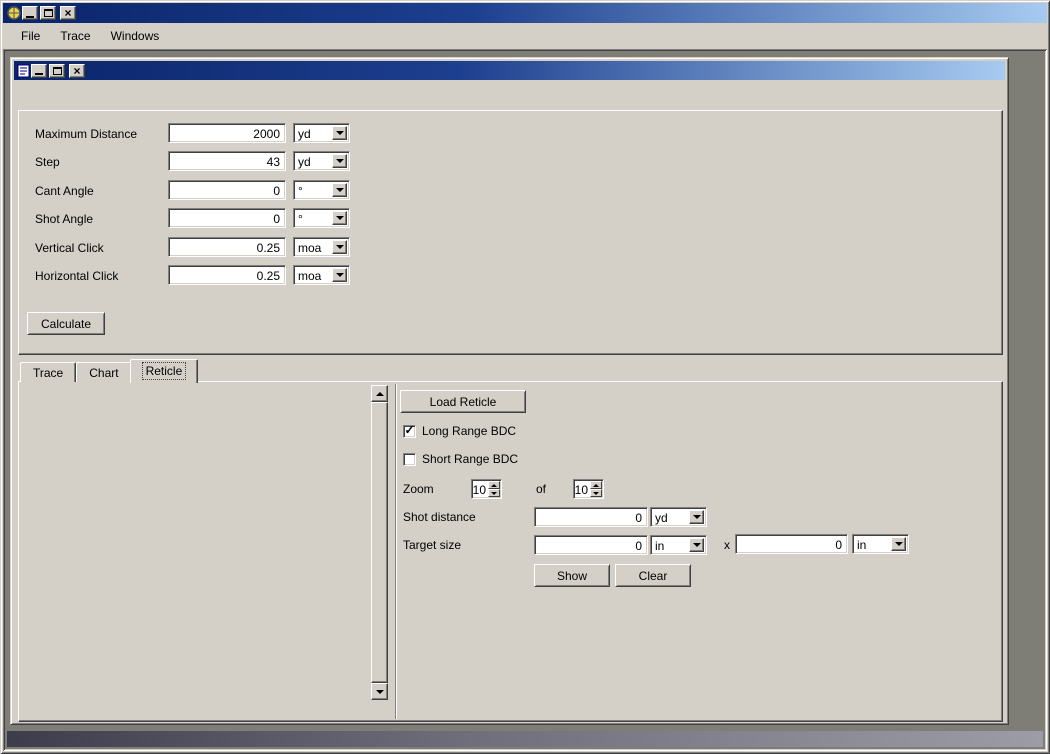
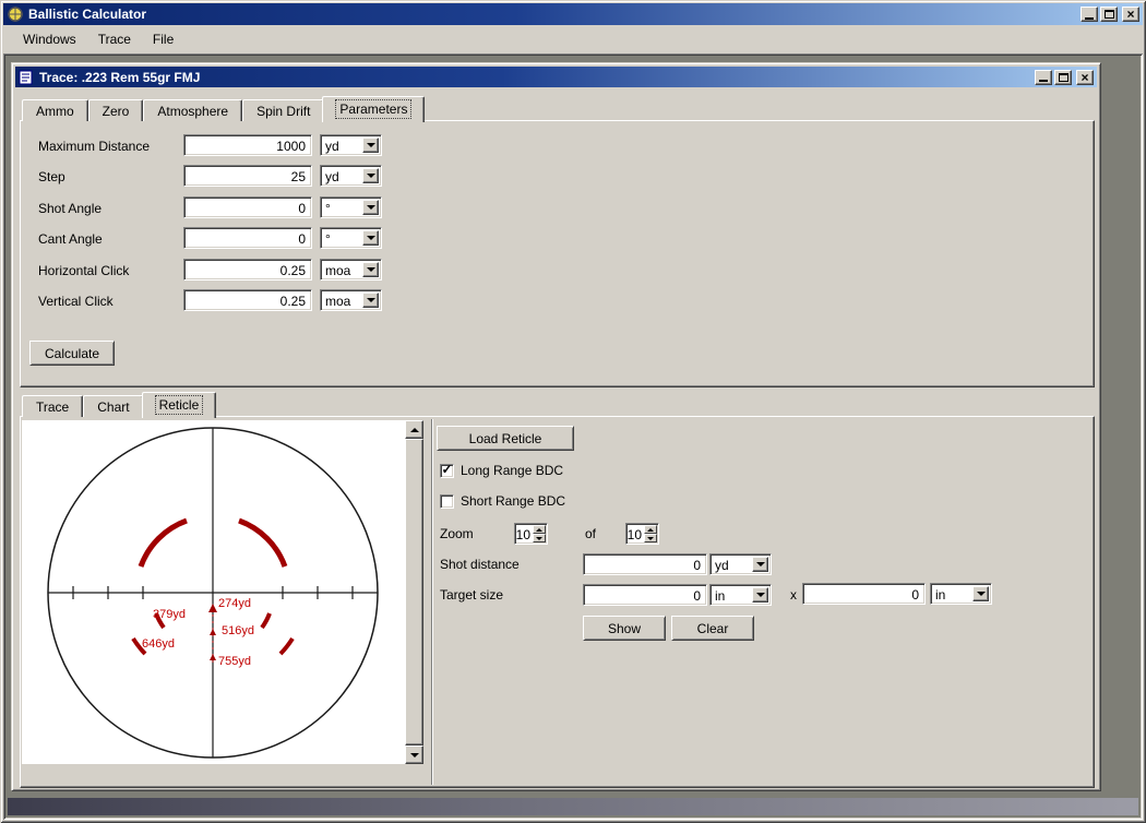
+ Ballistic Calculator
  ×
- File
+ Windows
  Trace
- Windows
+ File
+ Trace: .223 Rem 55gr FMJ
  ×
+ Ammo
+ Zero
+ Atmosphere
+ Spin Drift
+ Parameters
  Maximum Distance
- 2000
+ 1000
  yd
  Step
- 43
+ 25
  yd
- Cant Angle
+ Shot Angle
  0
  °
- Shot Angle
+ Cant Angle
  0
  °
- Vertical Click
+ Horizontal Click
  0.25
  moa
- Horizontal Click
+ Vertical Click
  0.25
  moa
  Calculate
  Trace
  Chart
  Reticle
+ 274yd
+ 379yd
+ 516yd
+ 646yd
+ 755yd
  Load Reticle
  ✓
  Long Range BDC
  Short Range BDC
  Zoom
  10
  of
  10
  Shot distance
  0
  yd
  Target size
  0
  in
  x
  0
  in
  Show
  Clear
